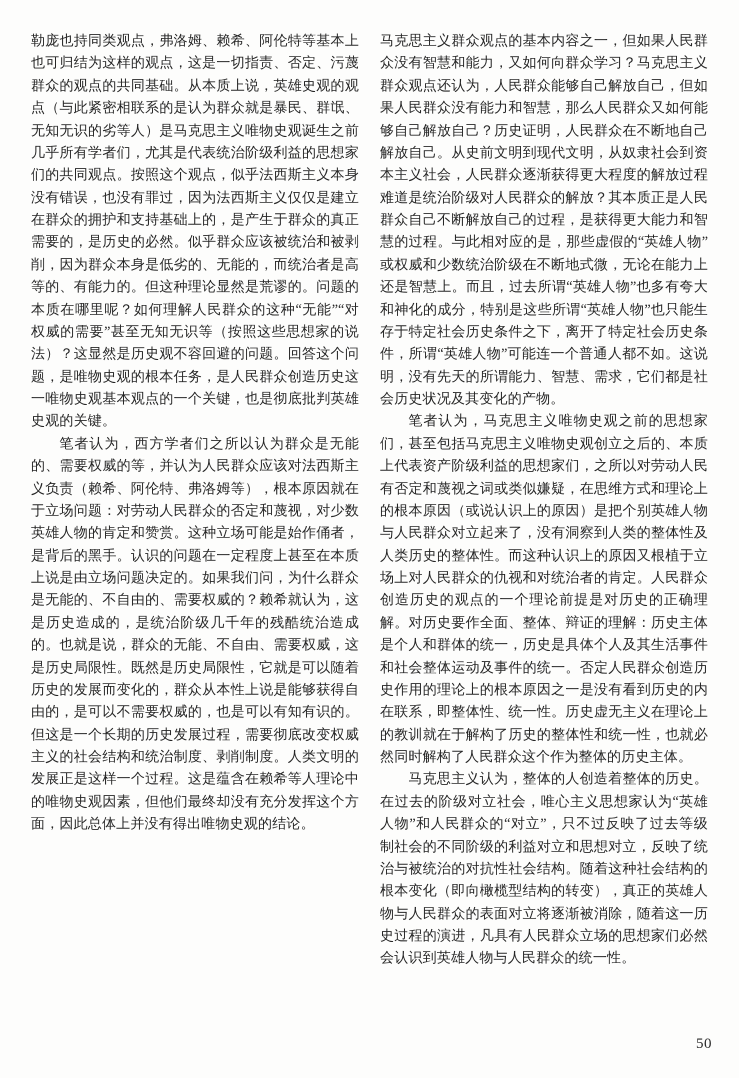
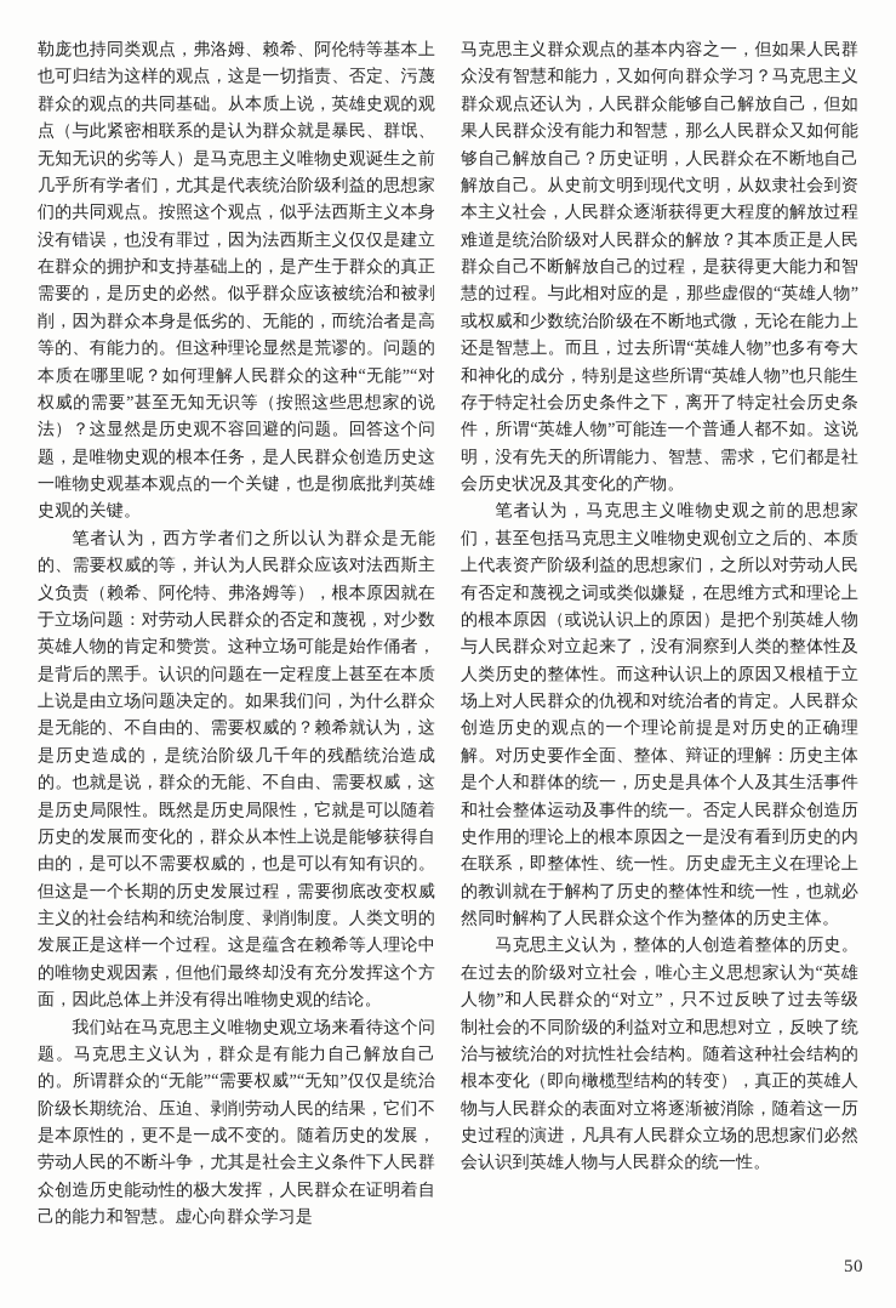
  勒庞也持同类观点，弗洛姆、赖希、阿伦特等基本上也可归结为这样的观点，这是一切指责、否定、污蔑群众的观点的共同基础。从本质上说，英雄史观的观点（与此紧密相联系的是认为群众就是暴民、群氓、无知无识的劣等人）是马克思主义唯物史观诞生之前几乎所有学者们，尤其是代表统治阶级利益的思想家们的共同观点。按照这个观点，似乎法西斯主义本身没有错误，也没有罪过，因为法西斯主义仅仅是建立在群众的拥护和支持基础上的，是产生于群众的真正需要的，是历史的必然。似乎群众应该被统治和被剥削，因为群众本身是低劣的、无能的，而统治者是高等的、有能力的。但这种理论显然是荒谬的。问题的本质在哪里呢？如何理解人民群众的这种“无能”“对权威的需要”甚至无知无识等（按照这些思想家的说法）？这显然是历史观不容回避的问题。回答这个问题，是唯物史观的根本任务，是人民群众创造历史这一唯物史观基本观点的一个关键，也是彻底批判英雄史观的关键。
  笔者认为，西方学者们之所以认为群众是无能的、需要权威的等，并认为人民群众应该对法西斯主义负责（赖希、阿伦特、弗洛姆等），根本原因就在于立场问题：对劳动人民群众的否定和蔑视，对少数英雄人物的肯定和赞赏。这种立场可能是始作俑者，是背后的黑手。认识的问题在一定程度上甚至在本质上说是由立场问题决定的。如果我们问，为什么群众是无能的、不自由的、需要权威的？赖希就认为，这是历史造成的，是统治阶级几千年的残酷统治造成的。也就是说，群众的无能、不自由、需要权威，这是历史局限性。既然是历史局限性，它就是可以随着历史的发展而变化的，群众从本性上说是能够获得自由的，是可以不需要权威的，也是可以有知有识的。但这是一个长期的历史发展过程，需要彻底改变权威主义的社会结构和统治制度、剥削制度。人类文明的发展正是这样一个过程。这是蕴含在赖希等人理论中的唯物史观因素，但他们最终却没有充分发挥这个方面，因此总体上并没有得出唯物史观的结论。
+ 我们站在马克思主义唯物史观立场来看待这个问题。马克思主义认为，群众是有能力自己解放自己的。所谓群众的“无能”“需要权威”“无知”仅仅是统治阶级长期统治、压迫、剥削劳动人民的结果，它们不是本原性的，更不是一成不变的。随着历史的发展，劳动人民的不断斗争，尤其是社会主义条件下人民群众创造历史能动性的极大发挥，人民群众在证明着自己的能力和智慧。虚心向群众学习是
  马克思主义群众观点的基本内容之一，但如果人民群众没有智慧和能力，又如何向群众学习？马克思主义群众观点还认为，人民群众能够自己解放自己，但如果人民群众没有能力和智慧，那么人民群众又如何能够自己解放自己？历史证明，人民群众在不断地自己解放自己。从史前文明到现代文明，从奴隶社会到资本主义社会，人民群众逐渐获得更大程度的解放过程难道是统治阶级对人民群众的解放？其本质正是人民群众自己不断解放自己的过程，是获得更大能力和智慧的过程。与此相对应的是，那些虚假的“英雄人物”或权威和少数统治阶级在不断地式微，无论在能力上还是智慧上。而且，过去所谓“英雄人物”也多有夸大和神化的成分，特别是这些所谓“英雄人物”也只能生存于特定社会历史条件之下，离开了特定社会历史条件，所谓“英雄人物”可能连一个普通人都不如。这说明，没有先天的所谓能力、智慧、需求，它们都是社会历史状况及其变化的产物。
  笔者认为，马克思主义唯物史观之前的思想家们，甚至包括马克思主义唯物史观创立之后的、本质上代表资产阶级利益的思想家们，之所以对劳动人民有否定和蔑视之词或类似嫌疑，在思维方式和理论上的根本原因（或说认识上的原因）是把个别英雄人物与人民群众对立起来了，没有洞察到人类的整体性及人类历史的整体性。而这种认识上的原因又根植于立场上对人民群众的仇视和对统治者的肯定。人民群众创造历史的观点的一个理论前提是对历史的正确理解。对历史要作全面、整体、辩证的理解：历史主体是个人和群体的统一，历史是具体个人及其生活事件和社会整体运动及事件的统一。否定人民群众创造历史作用的理论上的根本原因之一是没有看到历史的内在联系，即整体性、统一性。历史虚无主义在理论上的教训就在于解构了历史的整体性和统一性，也就必然同时解构了人民群众这个作为整体的历史主体。
  马克思主义认为，整体的人创造着整体的历史。在过去的阶级对立社会，唯心主义思想家认为“英雄人物”和人民群众的“对立”，只不过反映了过去等级制社会的不同阶级的利益对立和思想对立，反映了统治与被统治的对抗性社会结构。随着这种社会结构的根本变化（即向橄榄型结构的转变），真正的英雄人物与人民群众的表面对立将逐渐被消除，随着这一历史过程的演进，凡具有人民群众立场的思想家们必然会认识到英雄人物与人民群众的统一性。
  50
